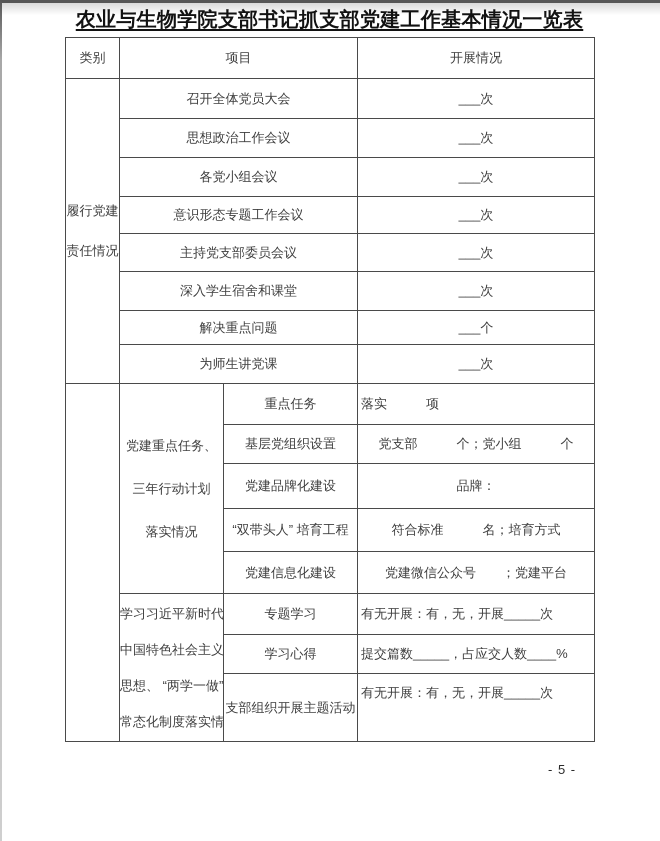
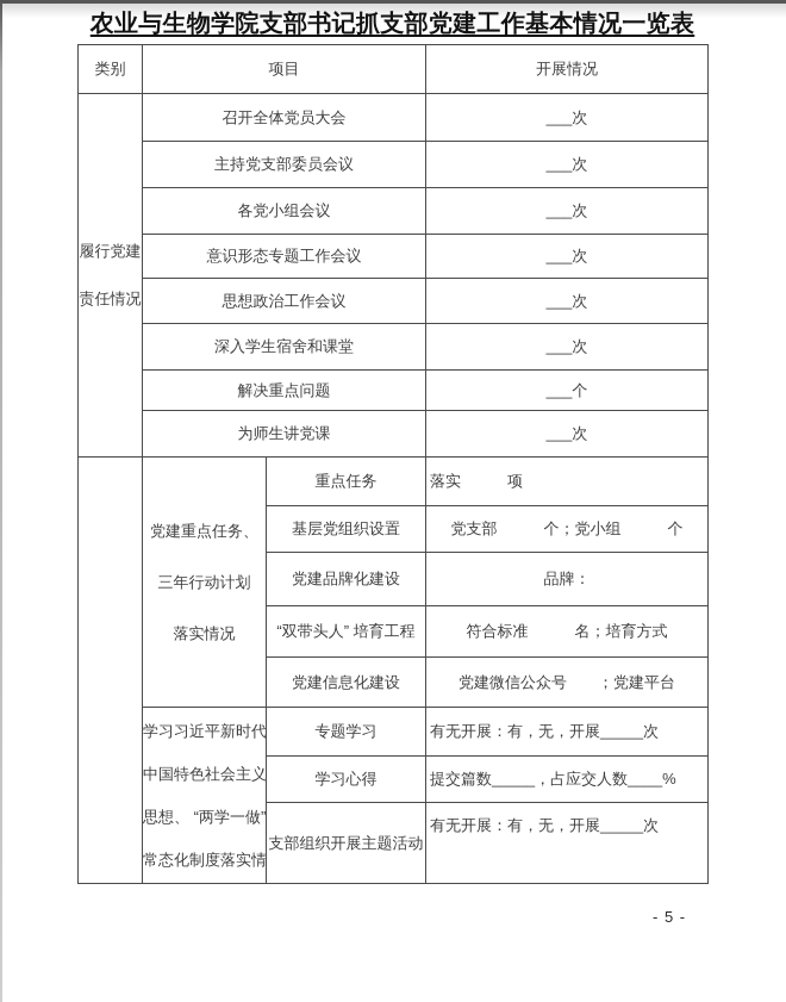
  农业与生物学院支部书记抓支部党建工作基本情况一览表
  类别	项目	开展情况
  履行党建 责任情况	召开全体党员大会	___次
- 思想政治工作会议	___次
+ 主持党支部委员会议	___次
  各党小组会议	___次
  意识形态专题工作会议	___次
- 主持党支部委员会议	___次
+ 思想政治工作会议	___次
  深入学生宿舍和课堂	___次
  解决重点问题	___个
  为师生讲党课	___次
  	党建重点任务、 三年行动计划 落实情况	重点任务	落实 项
  基层党组织设置	党支部 个；党小组 个
  党建品牌化建设	品牌：
  “双带头人” 培育工程	符合标准 名；培育方式
  党建信息化建设	党建微信公众号 ；党建平台
  学习习近平新时代 中国特色社会主义 思想、 “两学一做” 常态化制度落实情	专题学习	有无开展：有，无，开展_____次
  学习心得	提交篇数_____，占应交人数____%
  支部组织开展主题活动	有无开展：有，无，开展_____次
  - 5 -
